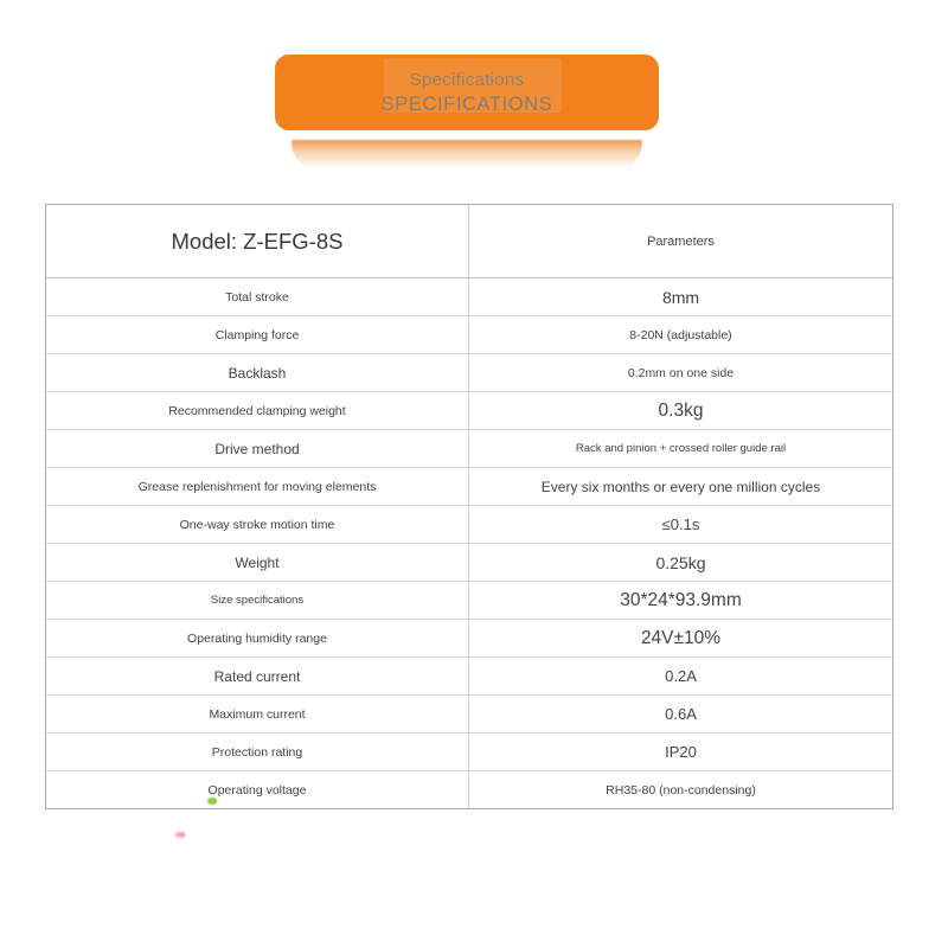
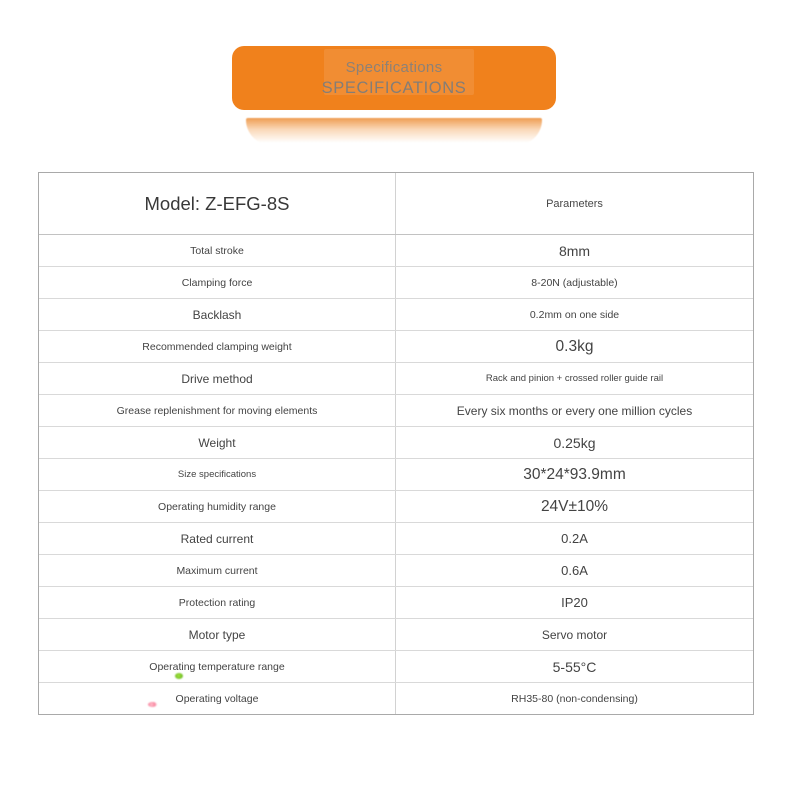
  Specifications
  SPECIFICATIONS
  Model: Z-EFG-8S
  Parameters
  Total stroke
  8mm
  Clamping force
  8-20N (adjustable)
  Backlash
  0.2mm on one side
  Recommended clamping weight
  0.3kg
  Drive method
  Rack and pinion + crossed roller guide rail
  Grease replenishment for moving elements
  Every six months or every one million cycles
- One-way stroke motion time
- ≤0.1s
  Weight
  0.25kg
  Size specifications
  30*24*93.9mm
  Operating humidity range
  24V±10%
  Rated current
  0.2A
  Maximum current
  0.6A
  Protection rating
  IP20
+ Motor type
+ Servo motor
+ Operating temperature range
+ 5-55°C
  Operating voltage
  RH35-80 (non-condensing)
